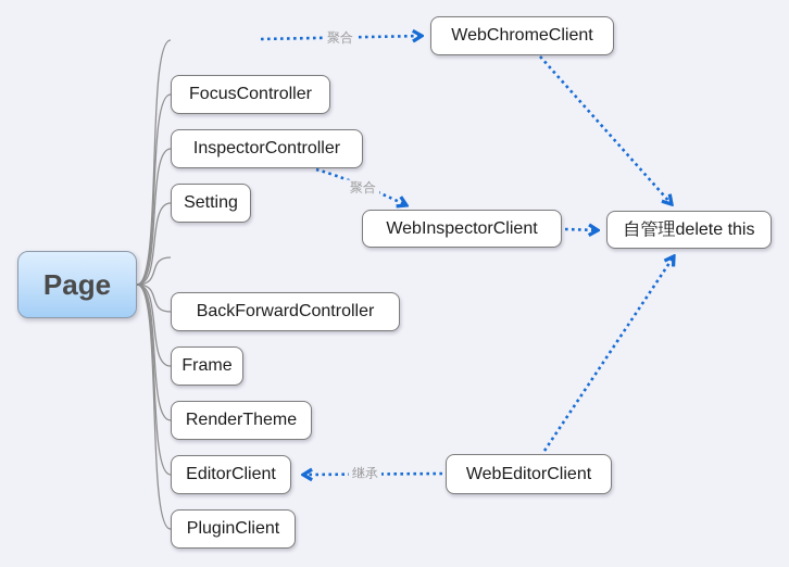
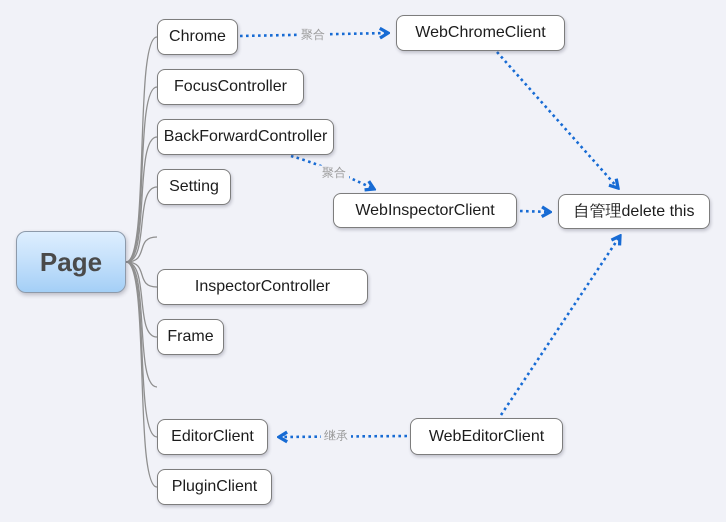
  Page
+ Chrome
  FocusController
- InspectorController
+ BackForwardController
  Setting
- BackForwardController
+ InspectorController
  Frame
- RenderTheme
  EditorClient
  PluginClient
  WebChromeClient
  WebInspectorClient
  自管理delete this
  WebEditorClient
  聚合
  聚合
  继承
